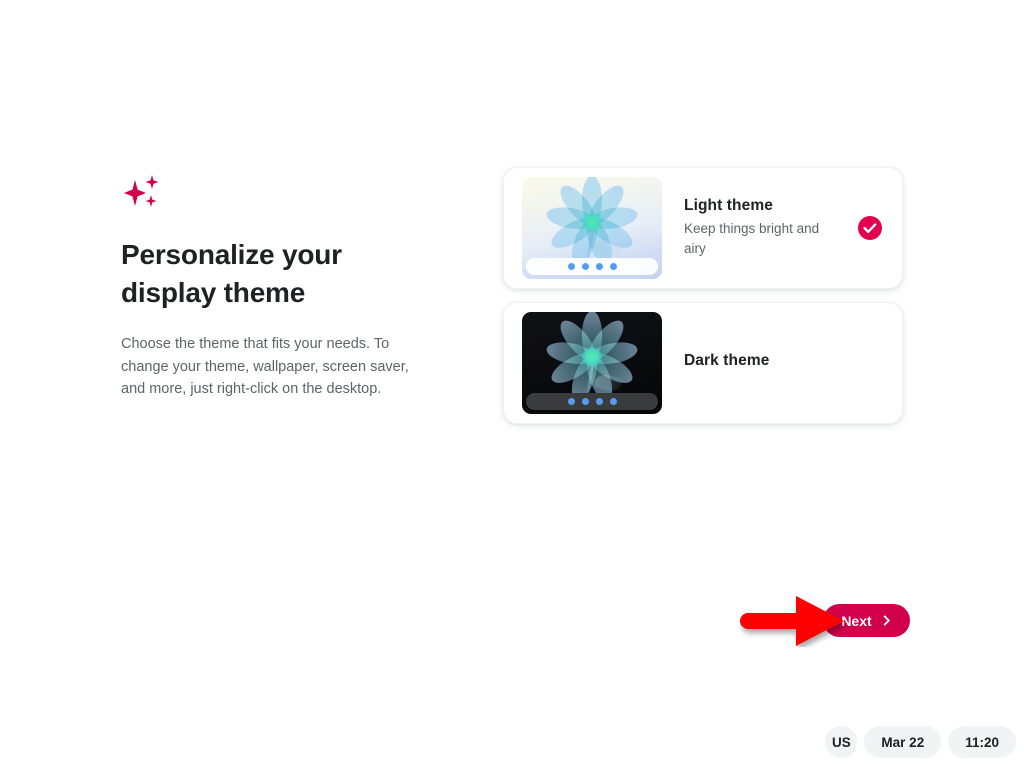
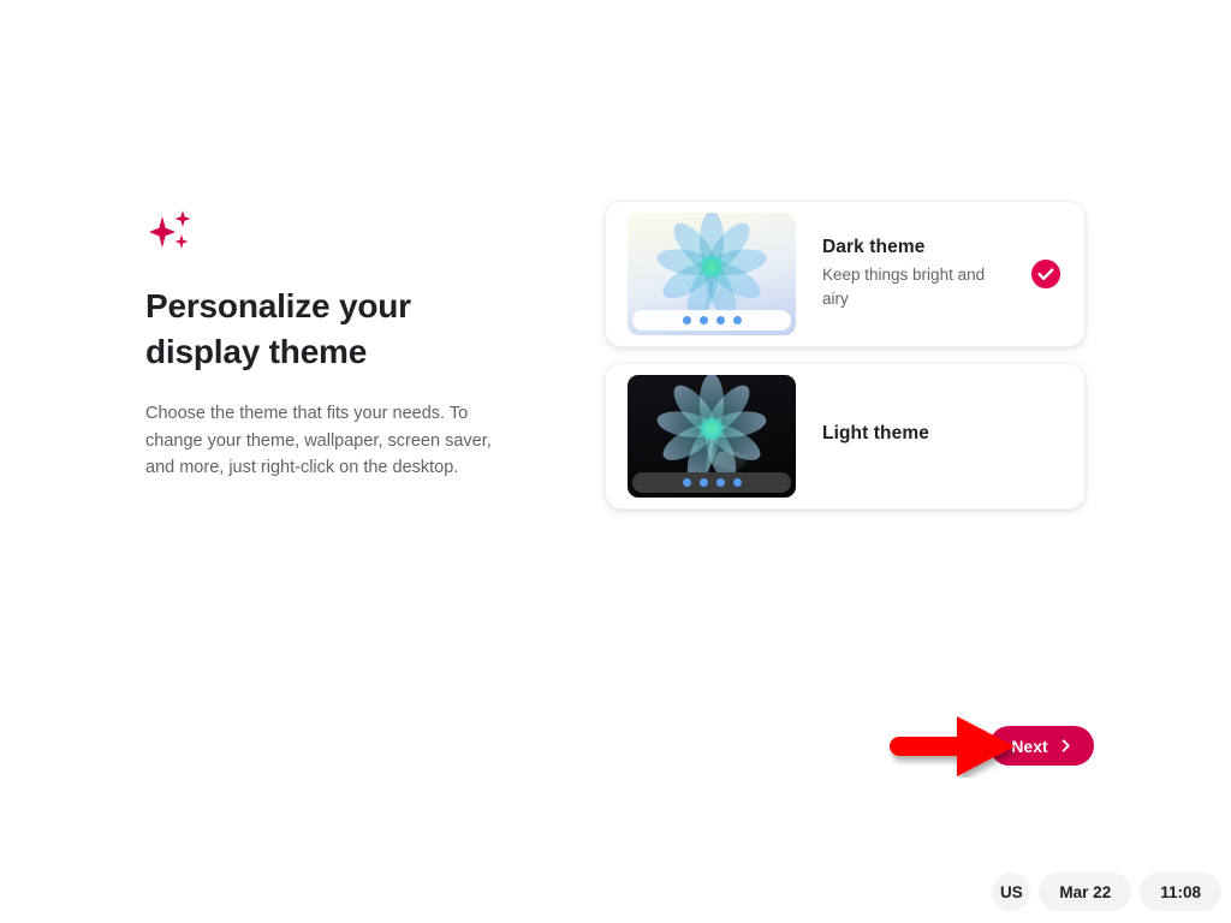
  Personalize your
  display theme
  Choose the theme that fits your needs. To change your theme, wallpaper, screen saver, and more, just right-click on the desktop.
- Light theme
+ Dark theme
  Keep things bright and airy
- Dark theme
+ Light theme
  Next
  US
  Mar 22
- 11:20
+ 11:08
